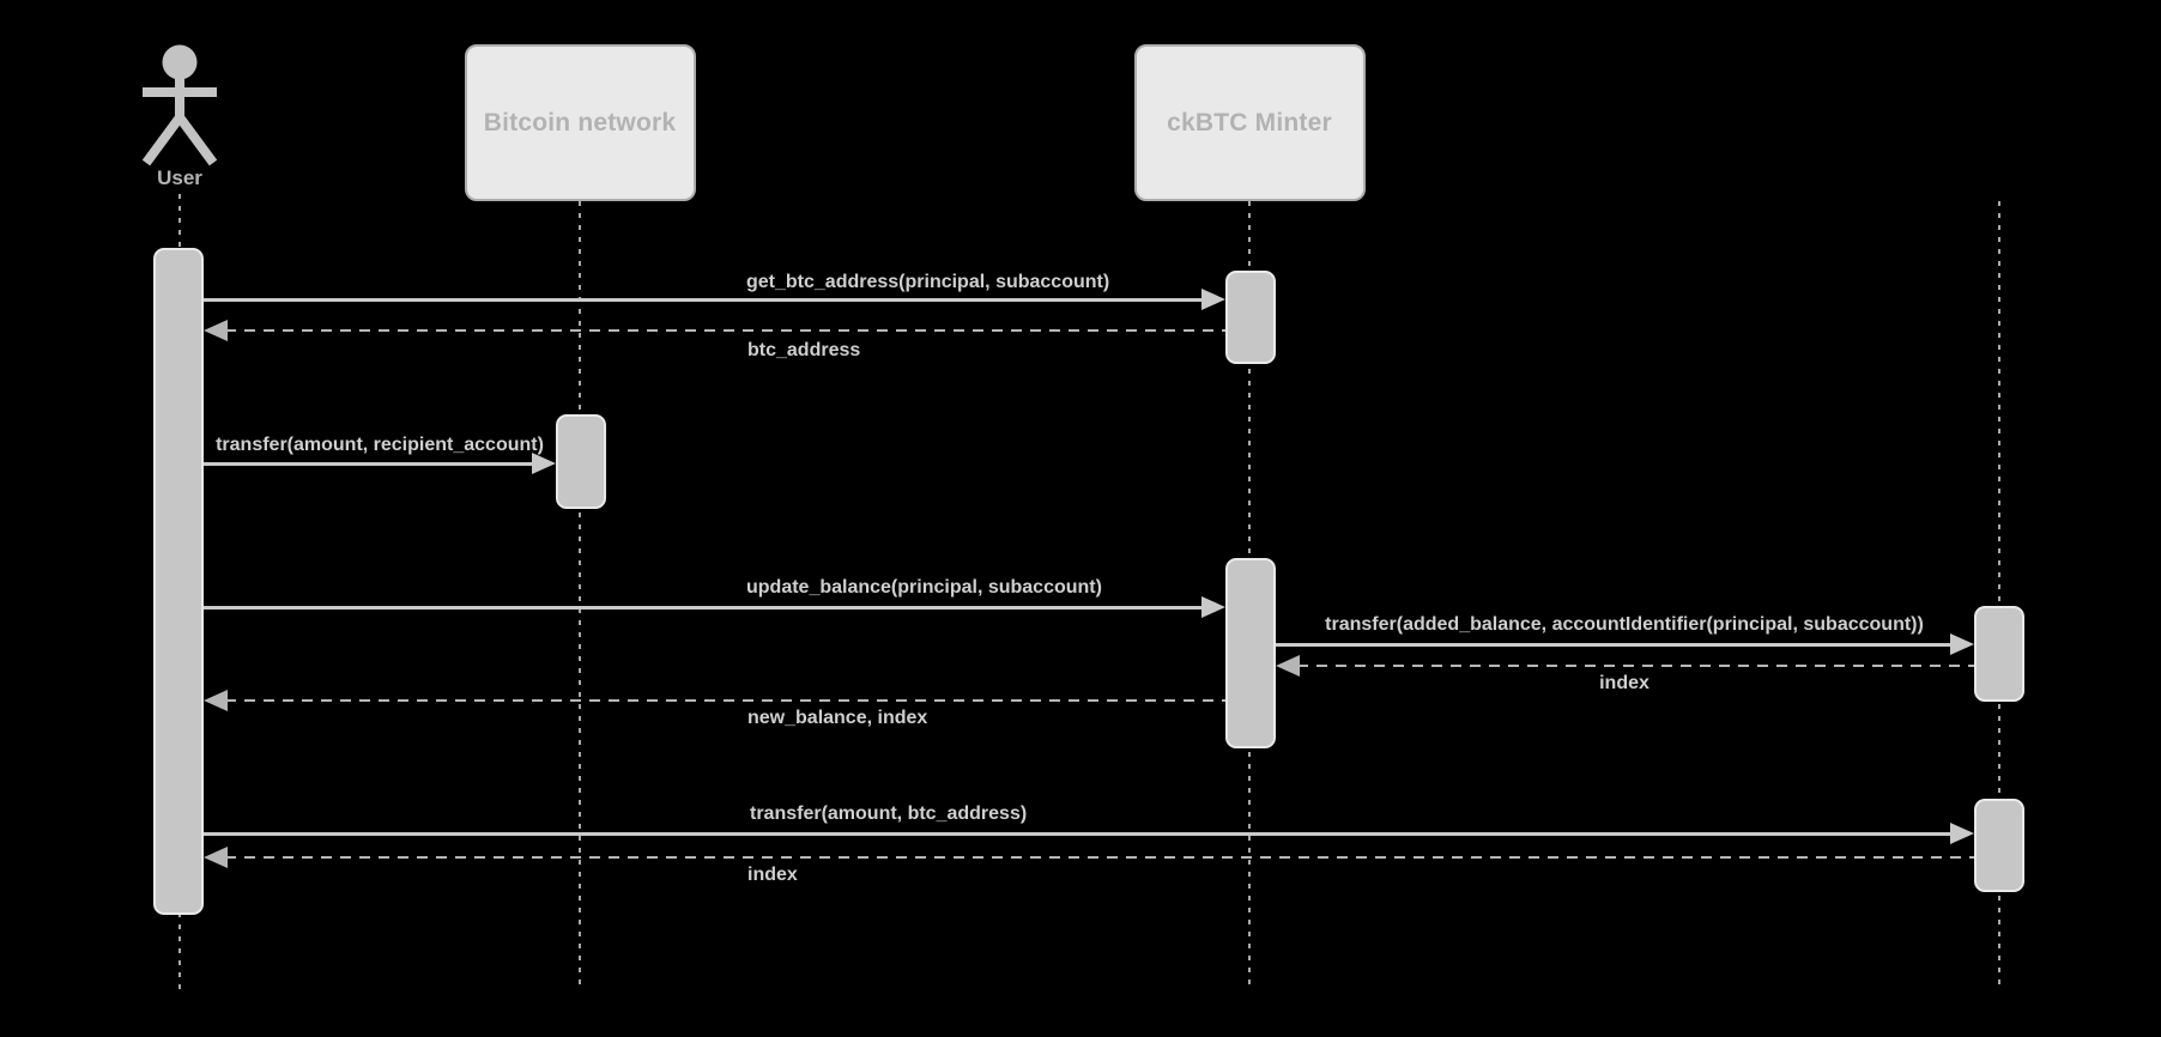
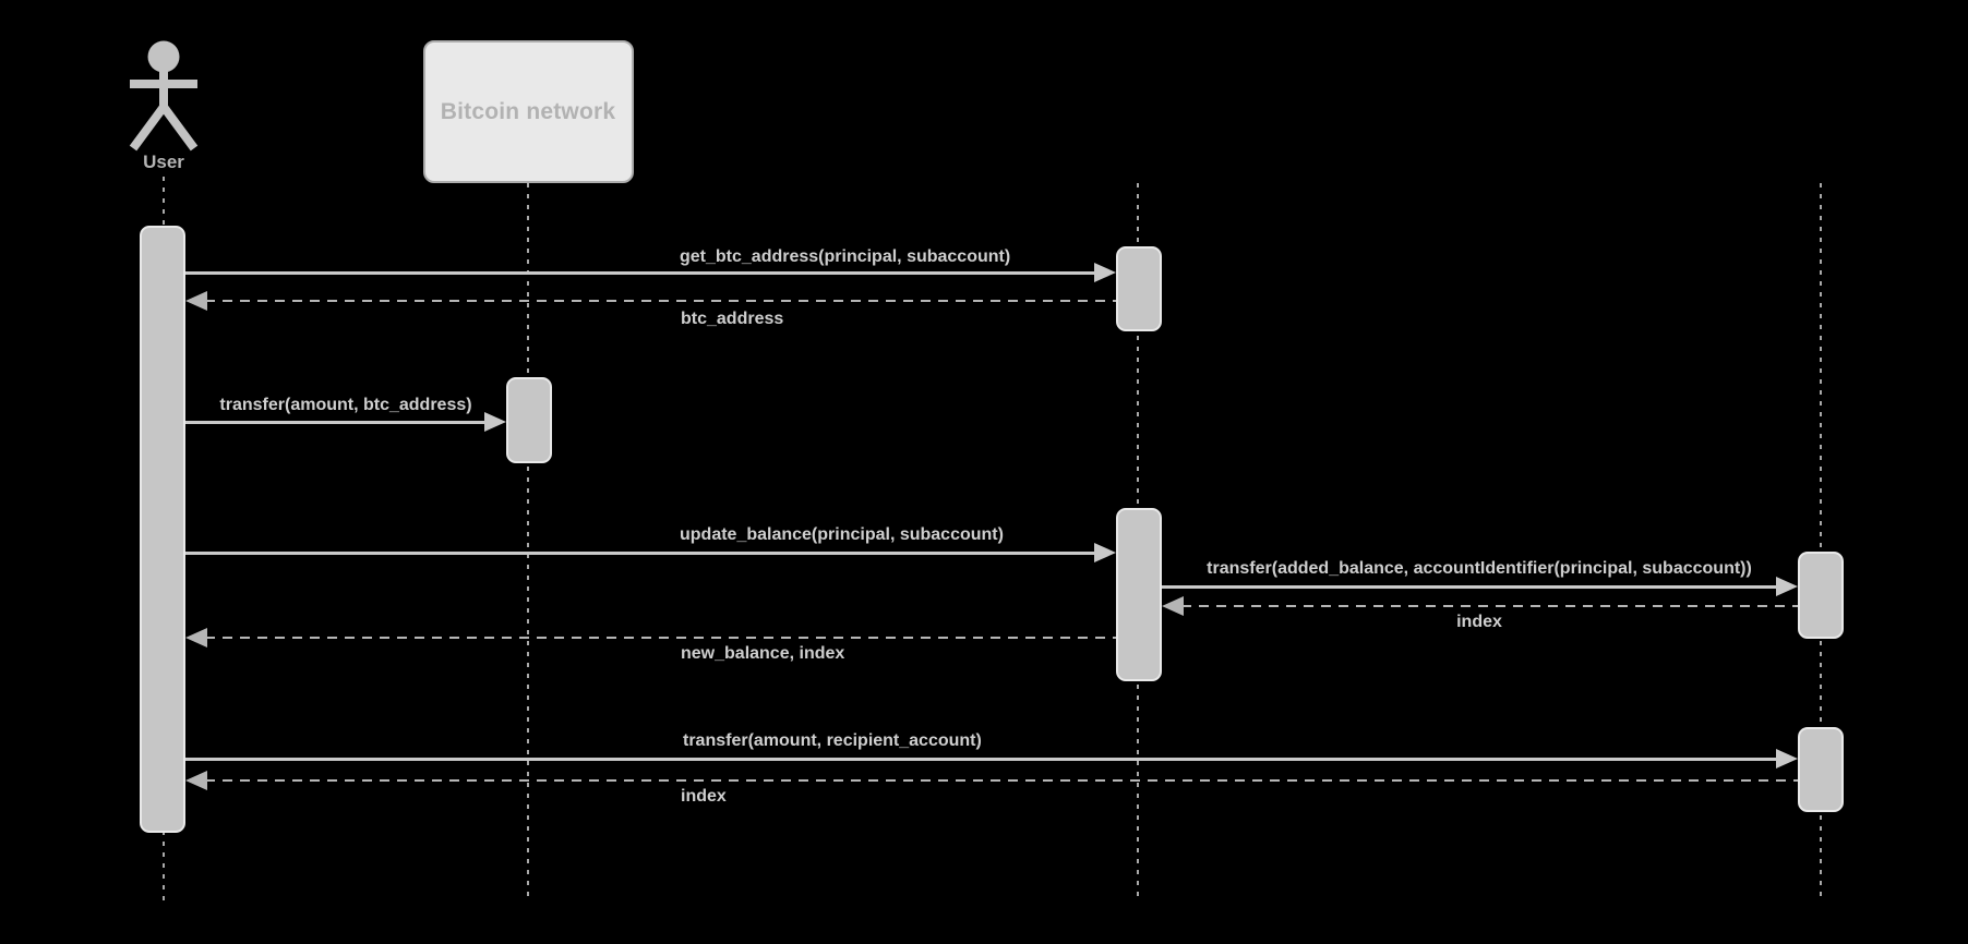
  User
  Bitcoin network
- ckBTC Minter
  get_btc_address(principal, subaccount)
  btc_address
- transfer(amount, recipient_account)
+ transfer(amount, btc_address)
  update_balance(principal, subaccount)
  transfer(added_balance, accountIdentifier(principal, subaccount))
  index
  new_balance, index
- transfer(amount, btc_address)
+ transfer(amount, recipient_account)
  index
